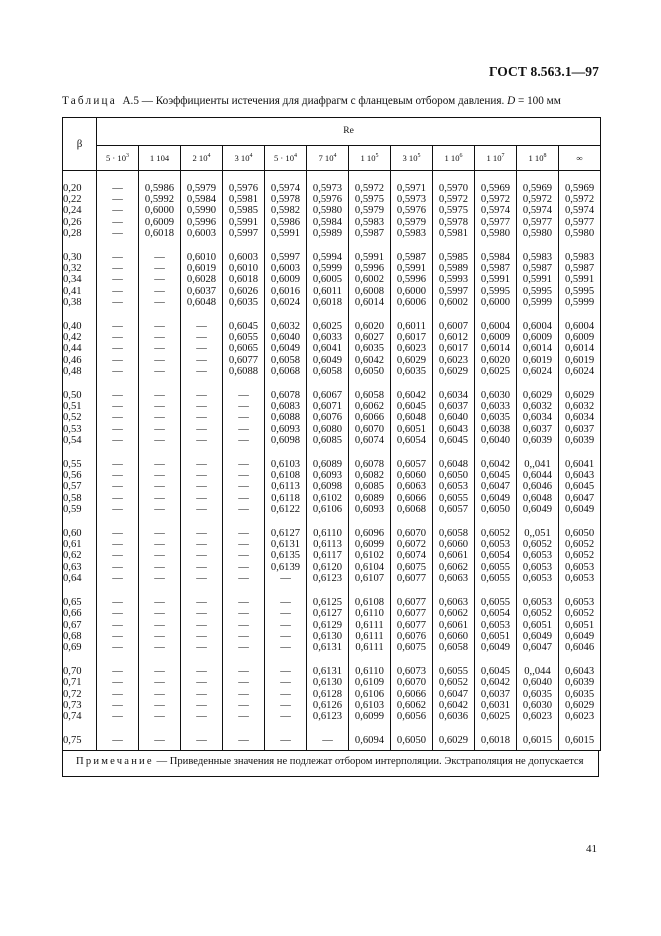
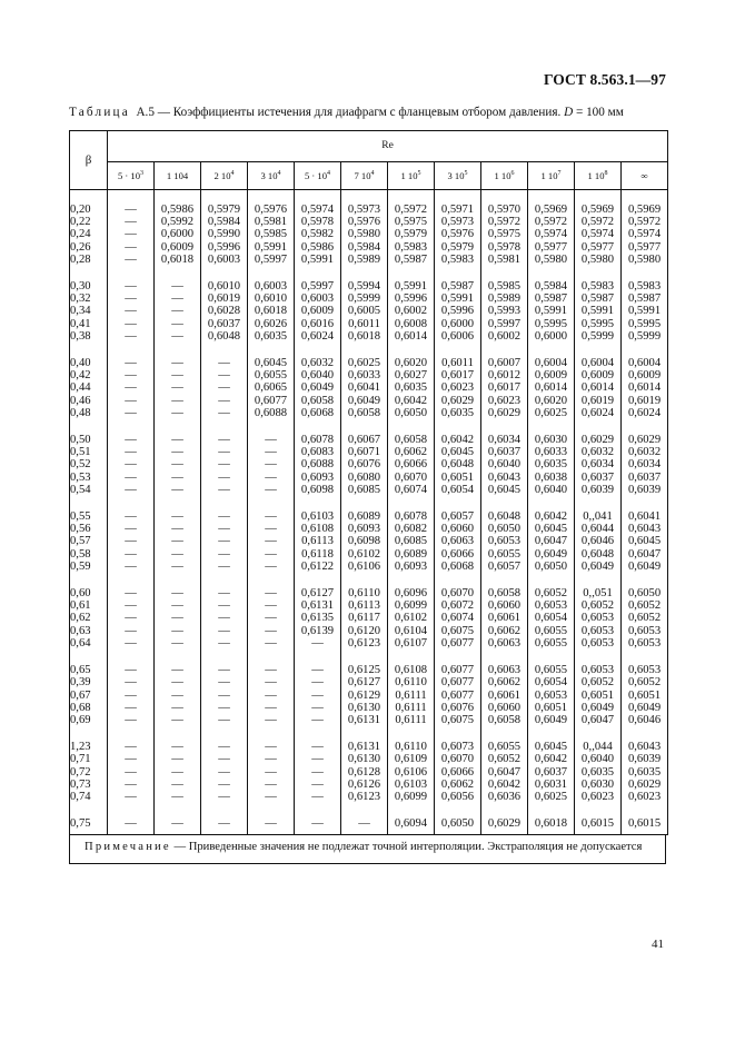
  ГОСТ 8.563.1—97
  Таблица А.5 — Коэффициенты истечения для диафрагм с фланцевым отбором давления. D = 100 мм
  β	Re
  5 · 10	1 104	2 10	3 10	5 · 10	7 10	1 10	3 10	1 10	1 10	1 10	∞
  0,200,220,240,260,28	—————	0,59860,59920,60000,60090,6018	0,59790,59840,59900,59960,6003	0,59760,59810,59850,59910,5997	0,59740,59780,59820,59860,5991	0,59730,59760,59800,59840,5989	0,59720,59750,59790,59830,5987	0,59710,59730,59760,59790,5983	0,59700,59720,59750,59780,5981	0,59690,59720,59740,59770,5980	0,59690,59720,59740,59770,5980	0,59690,59720,59740,59770,5980
  0,300,320,340,410,38	—————	—————	0,60100,60190,60280,60370,6048	0,60030,60100,60180,60260,6035	0,59970,60030,60090,60160,6024	0,59940,59990,60050,60110,6018	0,59910,59960,60020,60080,6014	0,59870,59910,59960,60000,6006	0,59850,59890,59930,59970,6002	0,59840,59870,59910,59950,6000	0,59830,59870,59910,59950,5999	0,59830,59870,59910,59950,5999
  0,400,420,440,460,48	—————	—————	—————	0,60450,60550,60650,60770,6088	0,60320,60400,60490,60580,6068	0,60250,60330,60410,60490,6058	0,60200,60270,60350,60420,6050	0,60110,60170,60230,60290,6035	0,60070,60120,60170,60230,6029	0,60040,60090,60140,60200,6025	0,60040,60090,60140,60190,6024	0,60040,60090,60140,60190,6024
  0,500,510,520,530,54	—————	—————	—————	—————	0,60780,60830,60880,60930,6098	0,60670,60710,60760,60800,6085	0,60580,60620,60660,60700,6074	0,60420,60450,60480,60510,6054	0,60340,60370,60400,60430,6045	0,60300,60330,60350,60380,6040	0,60290,60320,60340,60370,6039	0,60290,60320,60340,60370,6039
  0,550,560,570,580,59	—————	—————	—————	—————	0,61030,61080,61130,61180,6122	0,60890,60930,60980,61020,6106	0,60780,60820,60850,60890,6093	0,60570,60600,60630,60660,6068	0,60480,60500,60530,60550,6057	0,60420,60450,60470,60490,6050	0,,0410,60440,60460,60480,6049	0,60410,60430,60450,60470,6049
  0,600,610,620,630,64	—————	—————	—————	—————	0,61270,61310,61350,6139—	0,61100,61130,61170,61200,6123	0,60960,60990,61020,61040,6107	0,60700,60720,60740,60750,6077	0,60580,60600,60610,60620,6063	0,60520,60530,60540,60550,6055	0,,0510,60520,60530,60530,6053	0,60500,60520,60520,60530,6053
- 0,650,660,670,680,69	—————	—————	—————	—————	—————	0,61250,61270,61290,61300,6131	0,61080,61100,61110,61110,6111	0,60770,60770,60770,60760,6075	0,60630,60620,60610,60600,6058	0,60550,60540,60530,60510,6049	0,60530,60520,60510,60490,6047	0,60530,60520,60510,60490,6046
+ 0,650,390,670,680,69	—————	—————	—————	—————	—————	0,61250,61270,61290,61300,6131	0,61080,61100,61110,61110,6111	0,60770,60770,60770,60760,6075	0,60630,60620,60610,60600,6058	0,60550,60540,60530,60510,6049	0,60530,60520,60510,60490,6047	0,60530,60520,60510,60490,6046
- 0,700,710,720,730,74	—————	—————	—————	—————	—————	0,61310,61300,61280,61260,6123	0,61100,61090,61060,61030,6099	0,60730,60700,60660,60620,6056	0,60550,60520,60470,60420,6036	0,60450,60420,60370,60310,6025	0,,0440,60400,60350,60300,6023	0,60430,60390,60350,60290,6023
+ 1,230,710,720,730,74	—————	—————	—————	—————	—————	0,61310,61300,61280,61260,6123	0,61100,61090,61060,61030,6099	0,60730,60700,60660,60620,6056	0,60550,60520,60470,60420,6036	0,60450,60420,60370,60310,6025	0,,0440,60400,60350,60300,6023	0,60430,60390,60350,60290,6023
  0,75	—	—	—	—	—	—	0,6094	0,6050	0,6029	0,6018	0,6015	0,6015
- Примечание — Приведенные значения не подлежат отбором интерполяции. Экстраполяция не допускается
+ Примечание — Приведенные значения не подлежат точной интерполяции. Экстраполяция не допускается
  41
